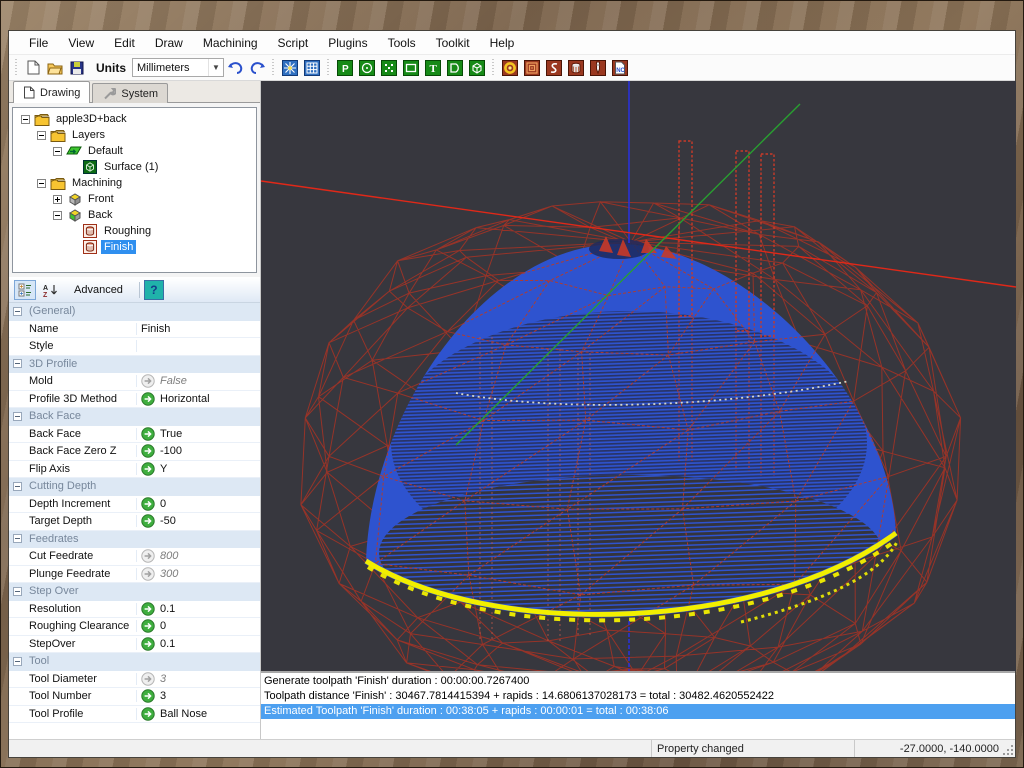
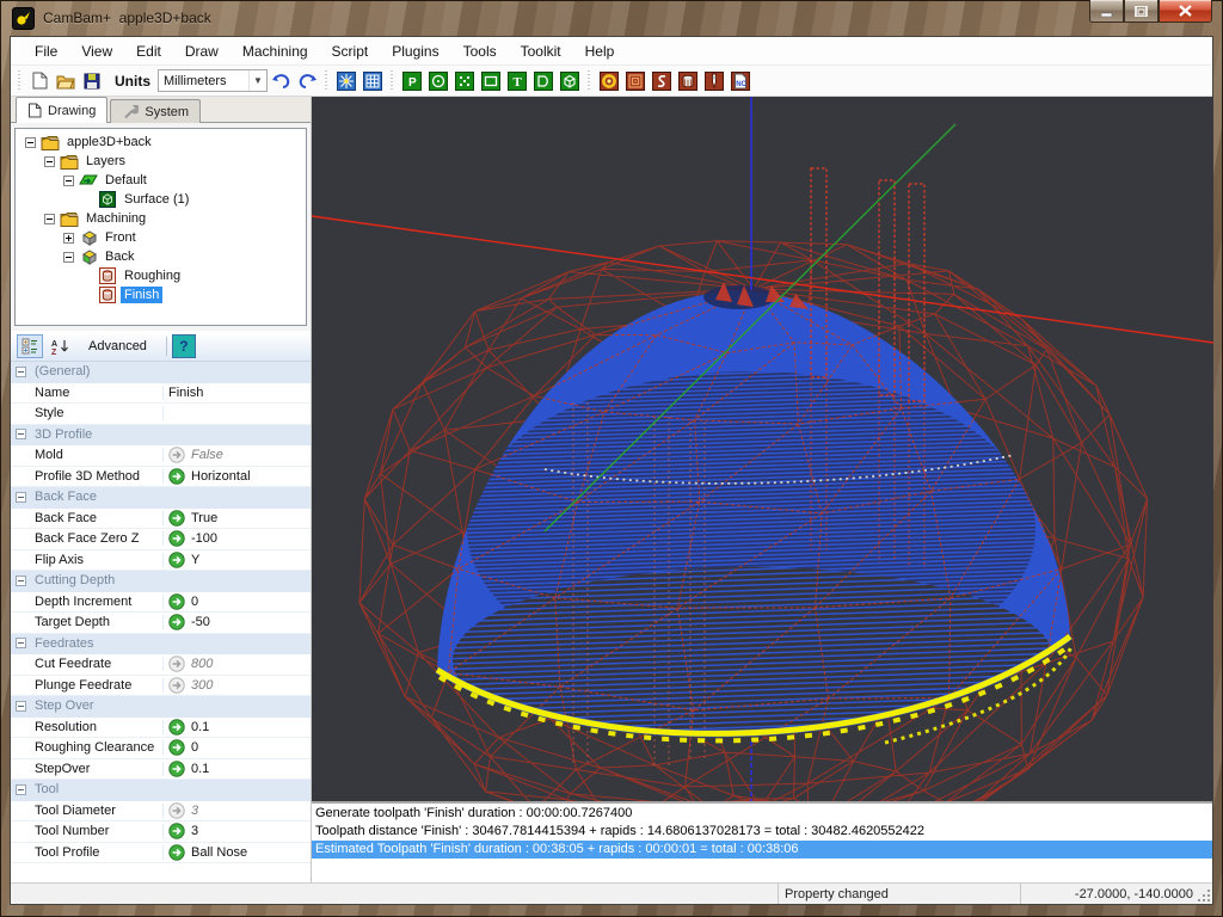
+ CamBam+ apple3D+back
  Drawing
